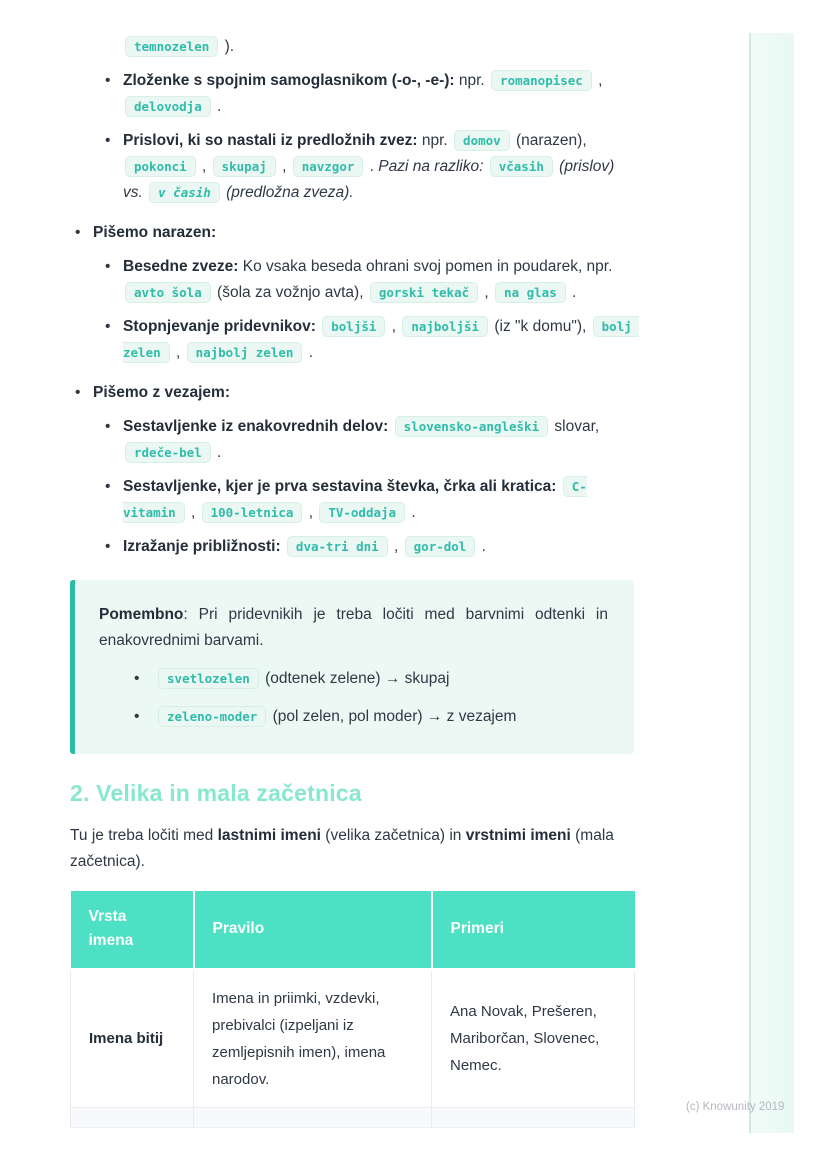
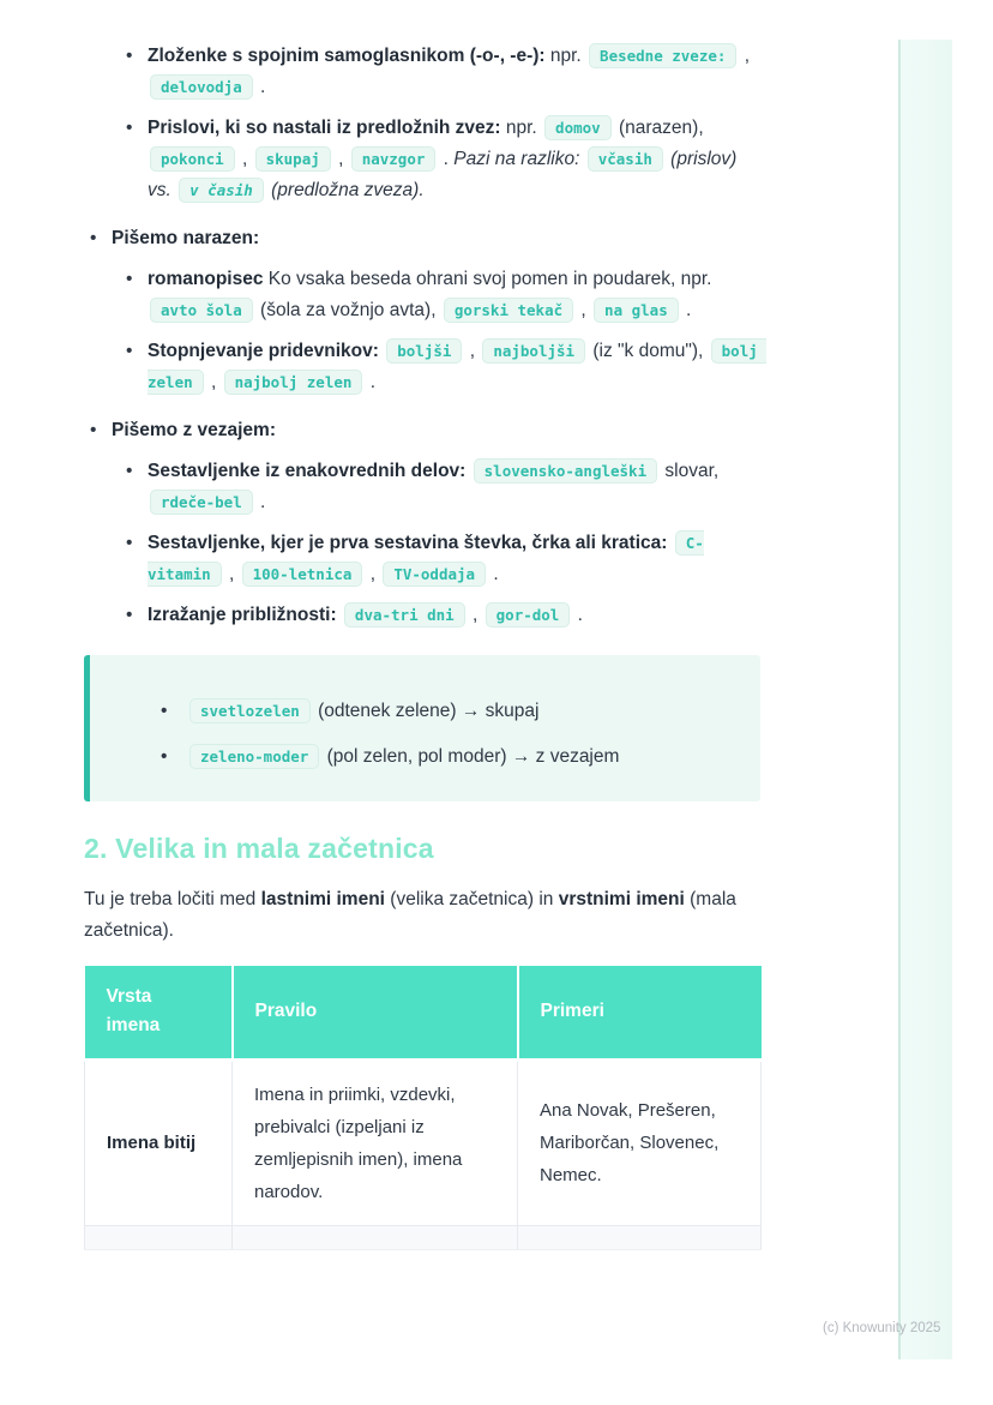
- temnozelen ).
  •
- Zloženke s spojnim samoglasnikom (-o-, -e-): npr. romanopisec , delovodja .
+ Zloženke s spojnim samoglasnikom (-o-, -e-): npr. Besedne zveze: , delovodja .
  •
  Prislovi, ki so nastali iz predložnih zvez: npr. domov (narazen), pokonci , skupaj , navzgor . Pazi na razliko: včasih (prislov) vs. v časih (predložna zveza).
  •
  Pišemo narazen:
  •
- Besedne zveze: Ko vsaka beseda ohrani svoj pomen in poudarek, npr. avto šola (šola za vožnjo avta), gorski tekač , na glas .
+ romanopisec Ko vsaka beseda ohrani svoj pomen in poudarek, npr. avto šola (šola za vožnjo avta), gorski tekač , na glas .
  •
  Stopnjevanje pridevnikov: boljši , najboljši (iz "k domu"), bolj zelen , najbolj zelen .
  •
  Pišemo z vezajem:
  •
  Sestavljenke iz enakovrednih delov: slovensko-angleški slovar, rdeče-bel .
  •
  Sestavljenke, kjer je prva sestavina števka, črka ali kratica: C-vitamin , 100-letnica , TV-oddaja .
  •
  Izražanje približnosti: dva-tri dni , gor-dol .
- Pomembno: Pri pridevnikih je treba ločiti med barvnimi odtenki in enakovrednimi barvami.
  •
  svetlozelen (odtenek zelene) → skupaj
  •
  zeleno-moder (pol zelen, pol moder) → z vezajem
  2. Velika in mala začetnica
  Tu je treba ločiti med lastnimi imeni (velika začetnica) in vrstnimi imeni (mala začetnica).
  Vrsta imena	Pravilo	Primeri
  Imena bitij	Imena in priimki, vzdevki, prebivalci (izpeljani iz zemljepisnih imen), imena narodov.	Ana Novak, Prešeren, Mariborčan, Slovenec, Nemec.
- (c) Knowunity 2019
+ (c) Knowunity 2025
